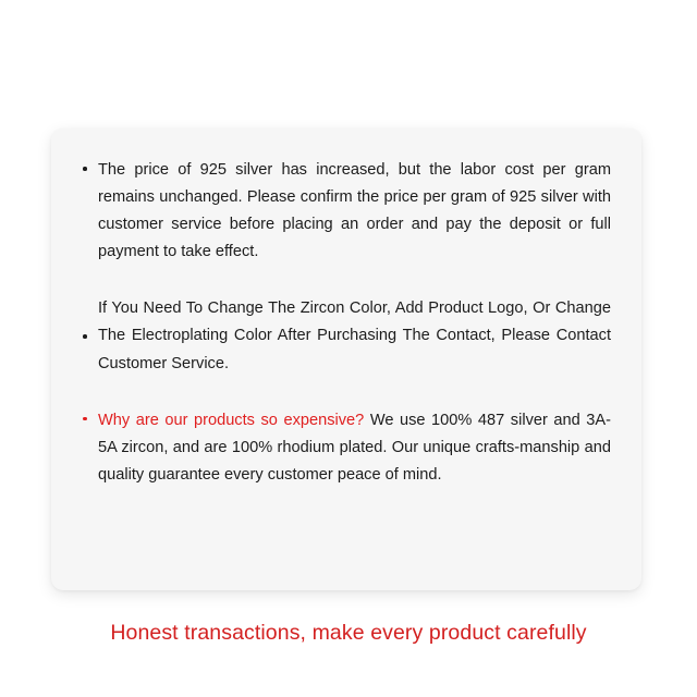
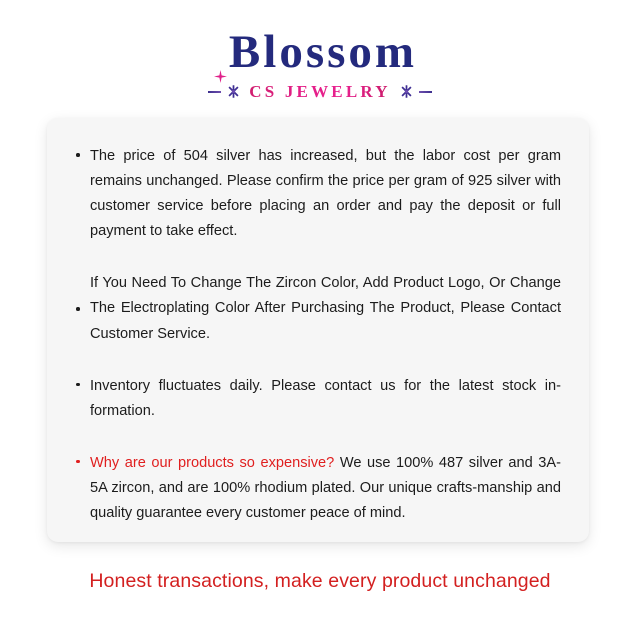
+ Blossom
+ CS JEWELRY
- The price of 925 silver has increased, but the labor cost per gram remains unchanged. Please confirm the price per gram of 925 silver with customer service before placing an order and pay the deposit or full payment to take effect.
+ The price of 504 silver has increased, but the labor cost per gram remains unchanged. Please confirm the price per gram of 925 silver with customer service before placing an order and pay the deposit or full payment to take effect.
- If You Need To Change The Zircon Color, Add Product Logo, Or Change The Electroplating Color After Purchasing The Contact, Please Contact Customer Service.
+ If You Need To Change The Zircon Color, Add Product Logo, Or Change The Electroplating Color After Purchasing The Product, Please Contact Customer Service.
+ Inventory fluctuates daily. Please contact us for the latest stock in-formation.
  Why are our products so expensive? We use 100% 487 silver and 3A-5A zircon, and are 100% rhodium plated. Our unique crafts-manship and quality guarantee every customer peace of mind.
- Honest transactions, make every product carefully
+ Honest transactions, make every product unchanged
